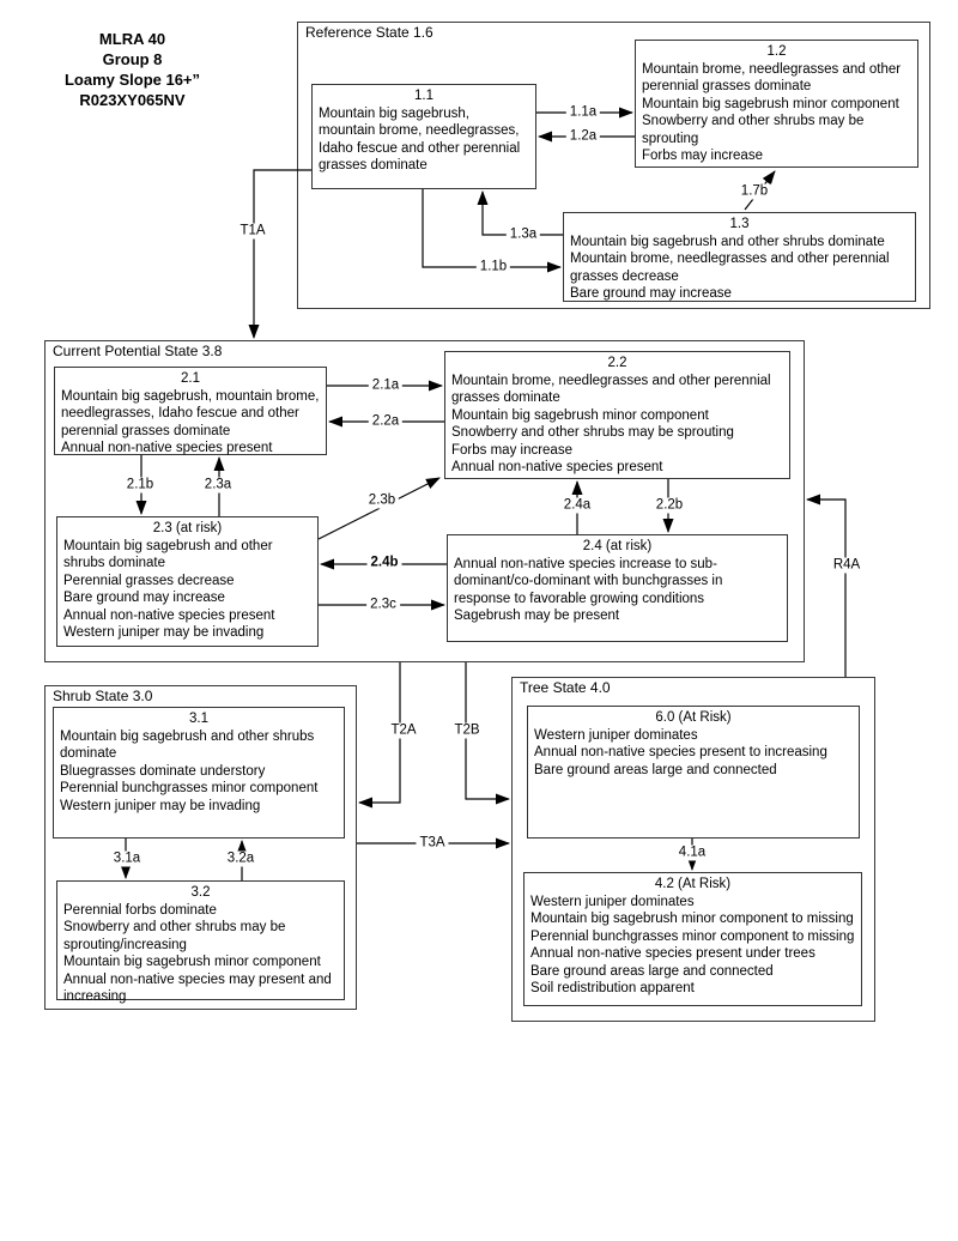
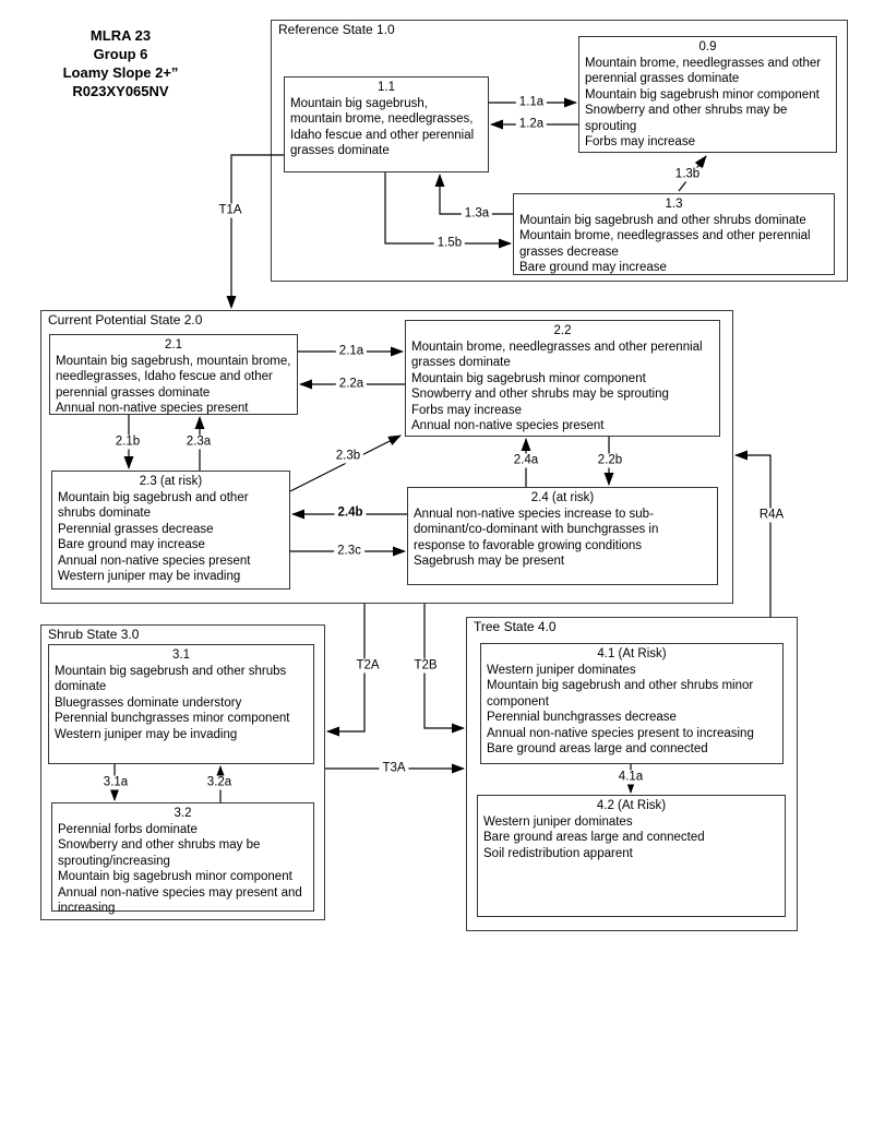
- MLRA 40
+ MLRA 23
- Group 8
+ Group 6
- Loamy Slope 16+”
+ Loamy Slope 2+”
  R023XY065NV
- Reference State 1.6
+ Reference State 1.0
- Current Potential State 3.8
+ Current Potential State 2.0
  Shrub State 3.0
  Tree State 4.0
  1.1
  Mountain big sagebrush, mountain brome, needlegrasses, Idaho fescue and other perennial grasses dominate
- 1.2
+ 0.9
  Mountain brome, needlegrasses and other perennial grasses dominate
  Mountain big sagebrush minor component
  Snowberry and other shrubs may be sprouting
  Forbs may increase
  1.3
  Mountain big sagebrush and other shrubs dominate
  Mountain brome, needlegrasses and other perennial grasses decrease
  Bare ground may increase
  2.1
  Mountain big sagebrush, mountain brome, needlegrasses, Idaho fescue and other perennial grasses dominate
  Annual non-native species present
  2.2
  Mountain brome, needlegrasses and other perennial grasses dominate
  Mountain big sagebrush minor component
  Snowberry and other shrubs may be sprouting
  Forbs may increase
  Annual non-native species present
  2.3 (at risk)
  Mountain big sagebrush and other shrubs dominate
  Perennial grasses decrease
  Bare ground may increase
  Annual non-native species present
  Western juniper may be invading
  2.4 (at risk)
  Annual non-native species increase to sub-dominant/co-dominant with bunchgrasses in response to favorable growing conditions
  Sagebrush may be present
  3.1
  Mountain big sagebrush and other shrubs dominate
  Bluegrasses dominate understory
  Perennial bunchgrasses minor component
  Western juniper may be invading
  3.2
  Perennial forbs dominate
  Snowberry and other shrubs may be sprouting/increasing
  Mountain big sagebrush minor component
  Annual non-native species may present and increasing
- 6.0 (At Risk)
+ 4.1 (At Risk)
  Western juniper dominates
+ Mountain big sagebrush and other shrubs minor component
+ Perennial bunchgrasses decrease
  Annual non-native species present to increasing
  Bare ground areas large and connected
  4.2 (At Risk)
  Western juniper dominates
- Mountain big sagebrush minor component to missing
- Perennial bunchgrasses minor component to missing
- Annual non-native species present under trees
  Bare ground areas large and connected
  Soil redistribution apparent
  1.1a
  1.2a
  1.3a
- 1.1b
+ 1.5b
- 1.7b
+ 1.3b
  T1A
  2.1a
  2.2a
  2.1b
  2.3a
  2.3b
  2.4b
  2.3c
  2.4a
  2.2b
  R4A
  T2A
  T2B
  T3A
  3.1a
  3.2a
  4.1a
